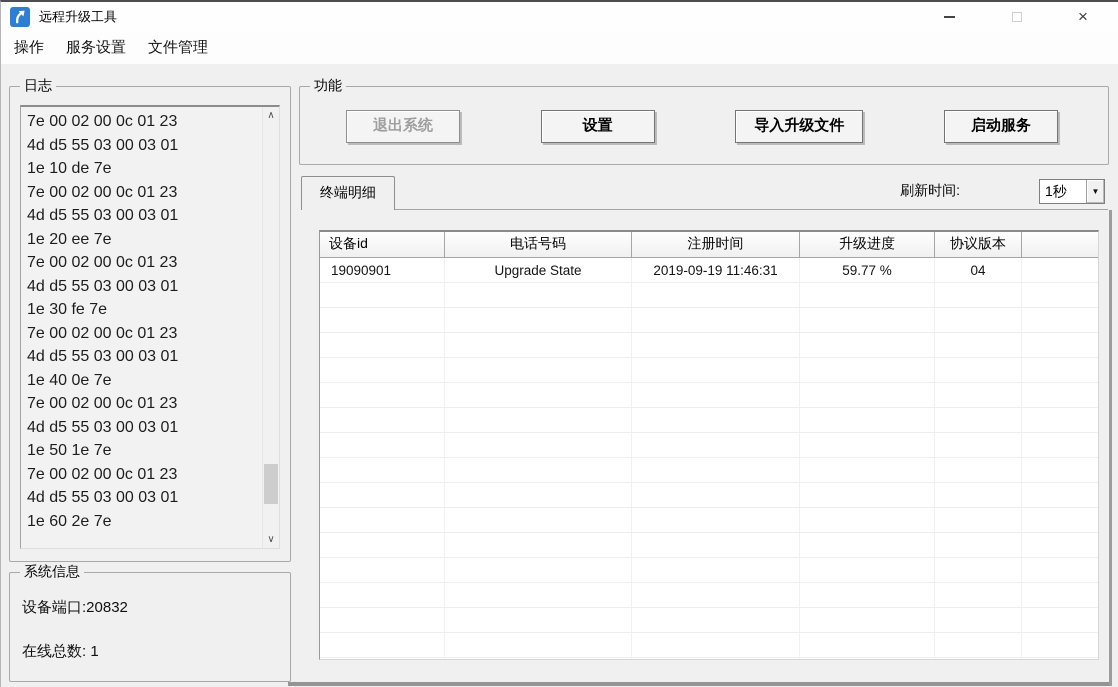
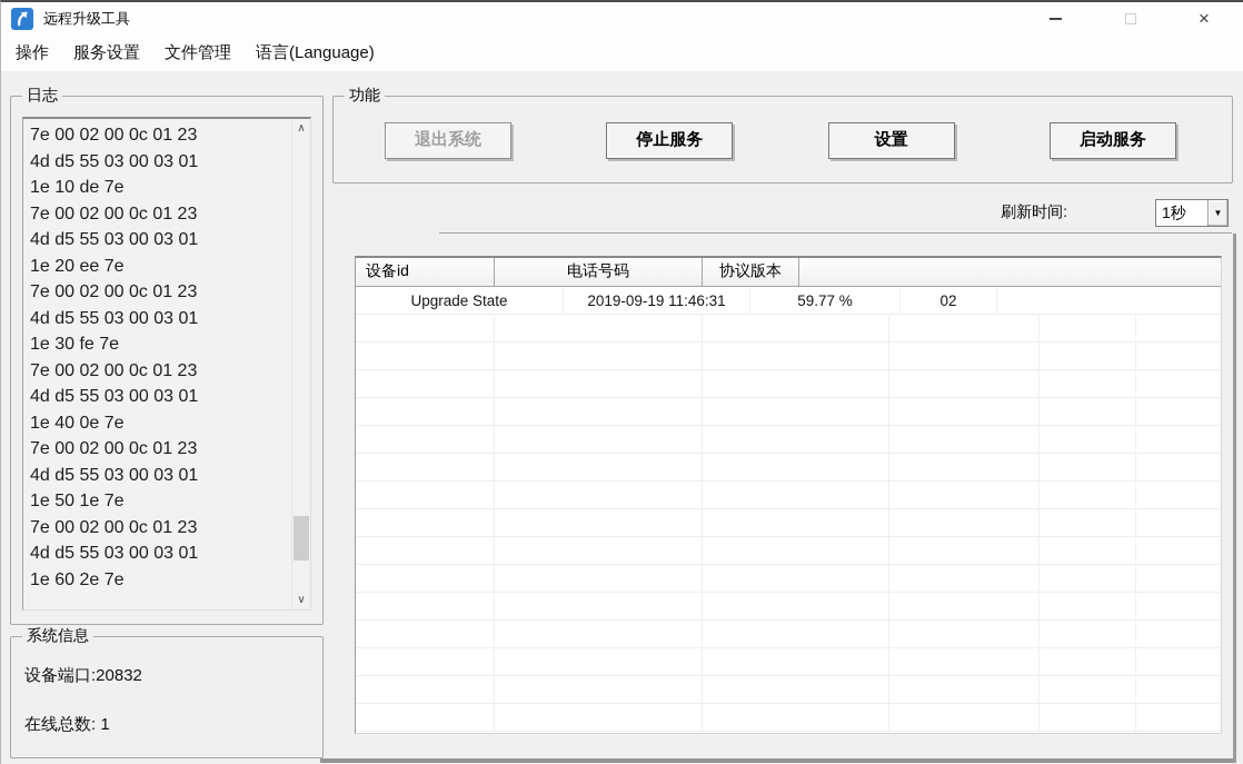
  远程升级工具
  ×
  操作
  服务设置
  文件管理
+ 语言(Language)
  日志
  7e 00 02 00 0c 01 23
  4d d5 55 03 00 03 01
  1e 10 de 7e
  7e 00 02 00 0c 01 23
  4d d5 55 03 00 03 01
  1e 20 ee 7e
  7e 00 02 00 0c 01 23
  4d d5 55 03 00 03 01
  1e 30 fe 7e
  7e 00 02 00 0c 01 23
  4d d5 55 03 00 03 01
  1e 40 0e 7e
  7e 00 02 00 0c 01 23
  4d d5 55 03 00 03 01
  1e 50 1e 7e
  7e 00 02 00 0c 01 23
  4d d5 55 03 00 03 01
  1e 60 2e 7e
  ∧
  ∨
  系统信息
  设备端口:20832
  在线总数: 1
  功能
  退出系统
+ 停止服务
  设置
- 导入升级文件
  启动服务
- 终端明细
  刷新时间:
  1秒
  ▼
  设备id
  电话号码
- 注册时间
- 升级进度
  协议版本
- 19090901
  Upgrade State
  2019-09-19 11:46:31
  59.77 %
- 04
+ 02
